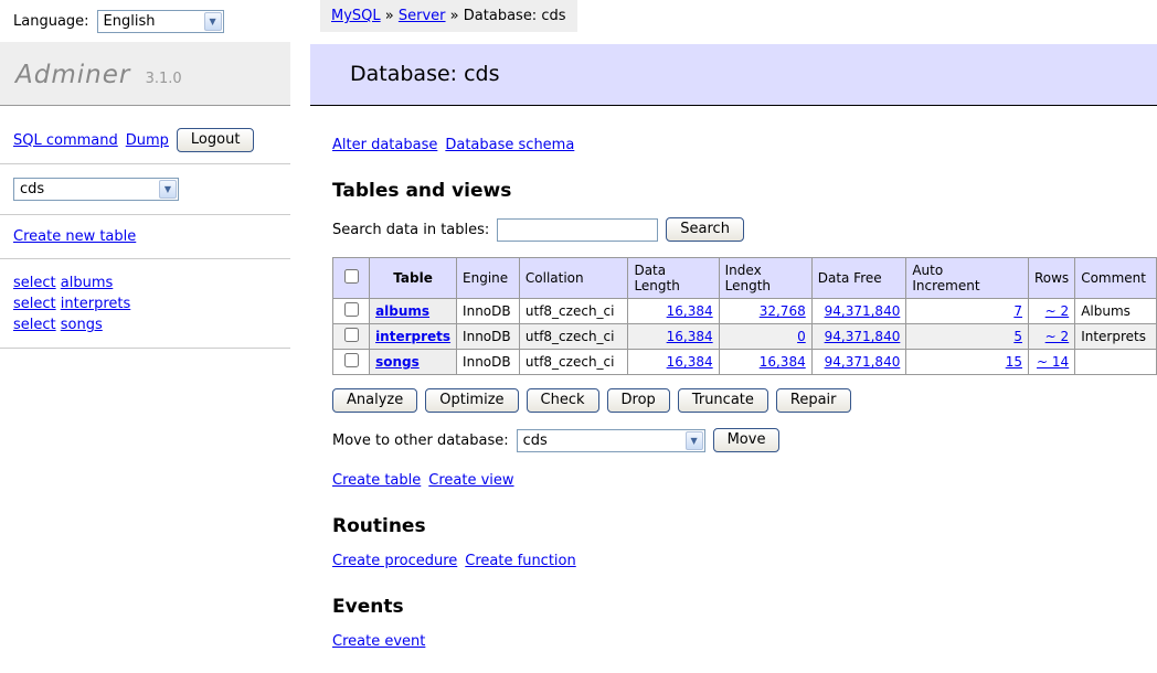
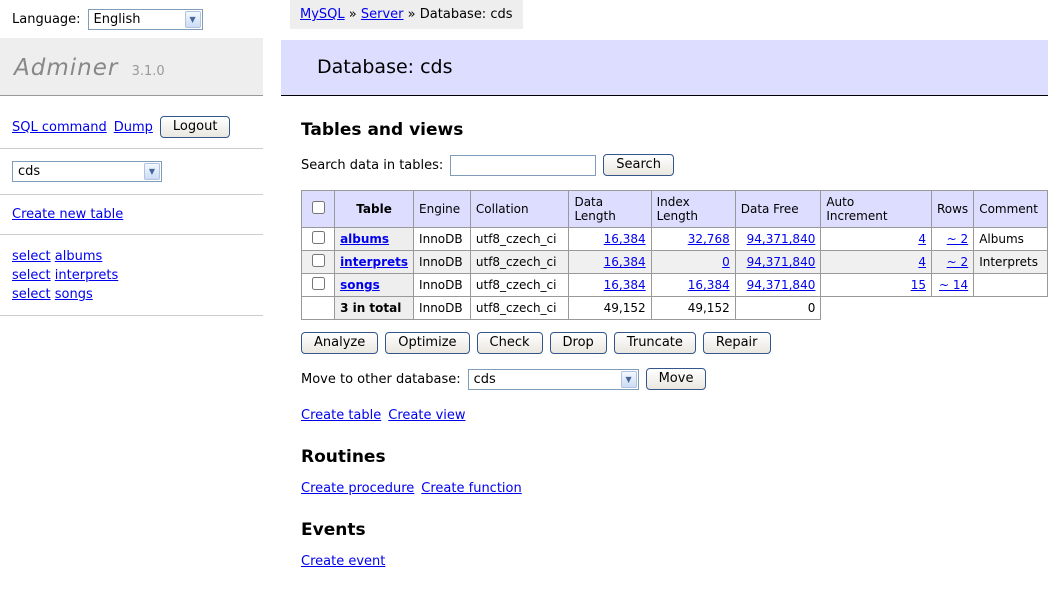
  Language:
  English
  ▼
  Adminer 3.1.0
  SQL command
  Dump
  Logout
  cds
  ▼
  Create new table
  select albums
  select interprets
  select songs
  MySQL » Server » Database: cds
  Database: cds
- Alter database
- Database schema
  Tables and views
  Search data in tables:
  Search
  	Table	Engine	Collation	Data Length	Index Length	Data Free	Auto Increment	Rows	Comment
- 	albums	InnoDB	utf8_czech_ci	16,384	32,768	94,371,840	7	~ 2	Albums
+ 	albums	InnoDB	utf8_czech_ci	16,384	32,768	94,371,840	4	~ 2	Albums
- 	interprets	InnoDB	utf8_czech_ci	16,384	0	94,371,840	5	~ 2	Interprets
+ 	interprets	InnoDB	utf8_czech_ci	16,384	0	94,371,840	4	~ 2	Interprets
  	songs	InnoDB	utf8_czech_ci	16,384	16,384	94,371,840	15	~ 14
+ 	3 in total	InnoDB	utf8_czech_ci	49,152	49,152	0
  Analyze
  Optimize
  Check
  Drop
  Truncate
  Repair
  Move to other database:
  cds
  ▼
  Move
  Create table
  Create view
  Routines
  Create procedure
  Create function
  Events
  Create event
